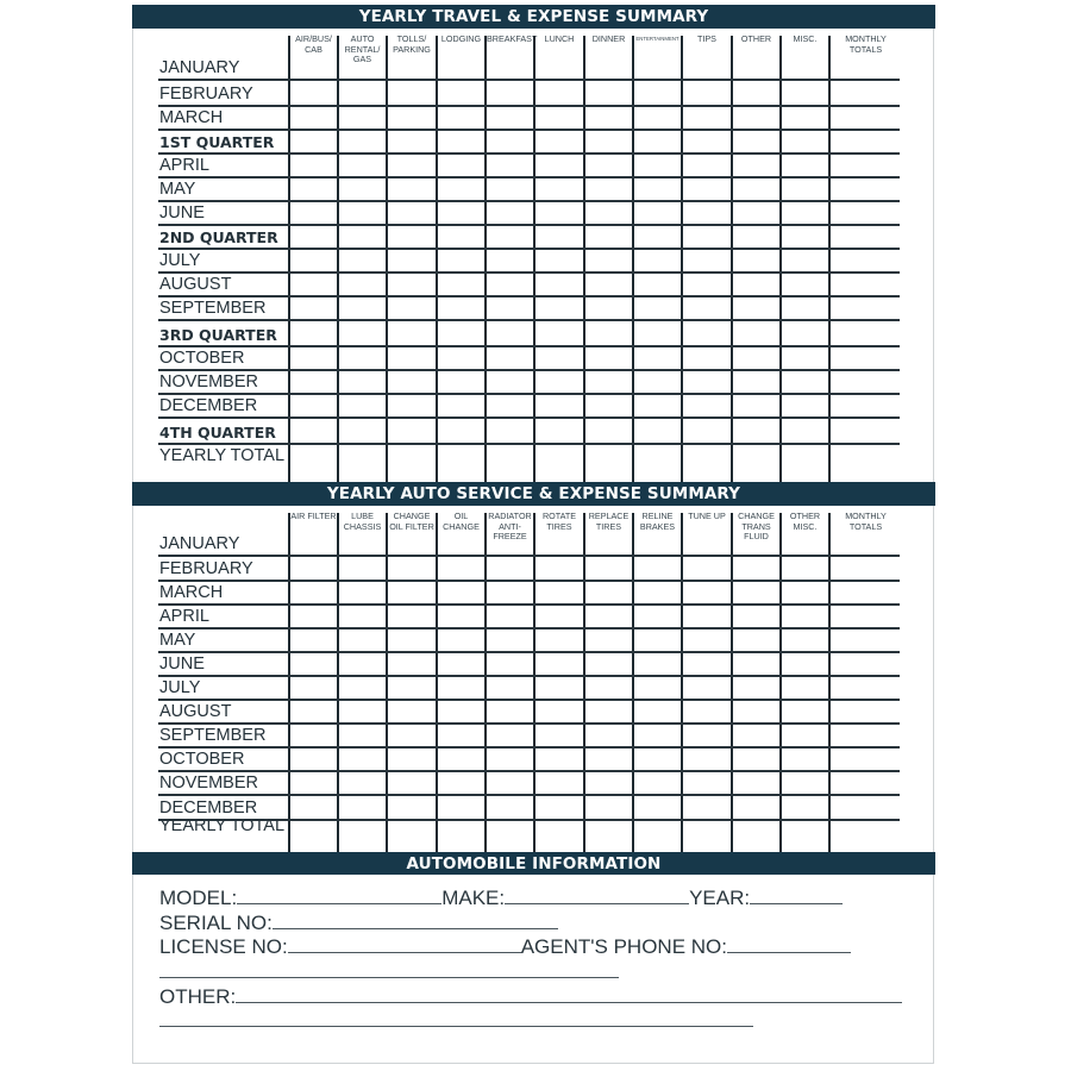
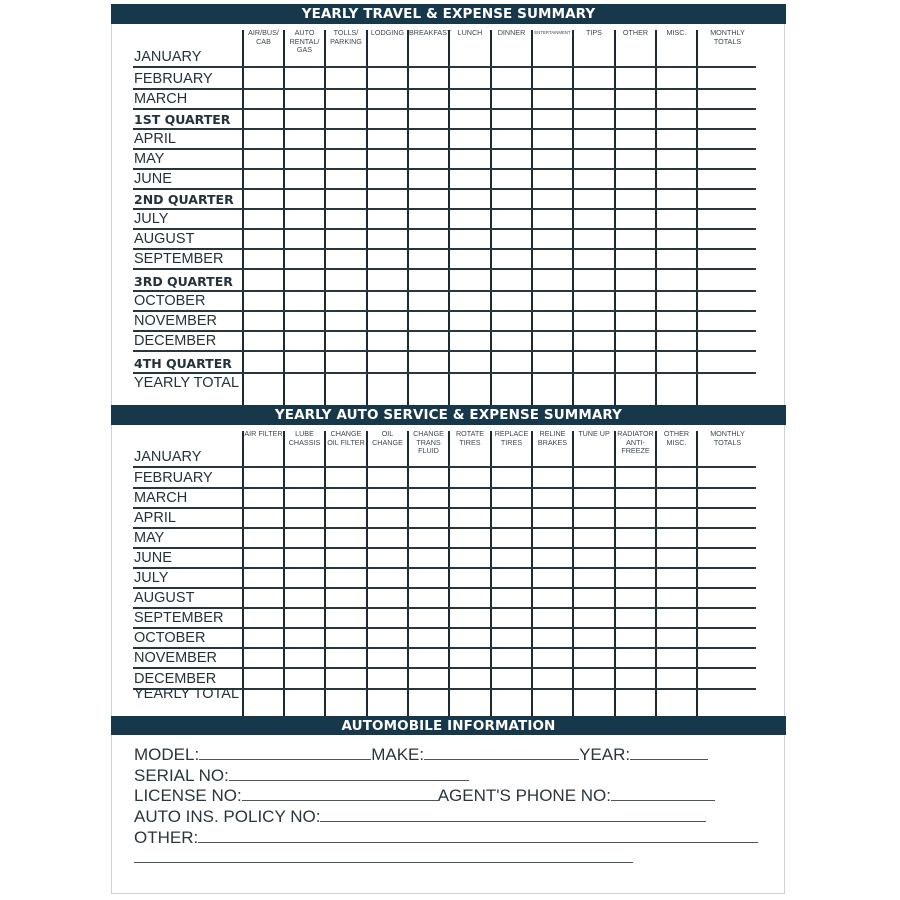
  YEARLY TRAVEL & EXPENSE SUMMARY
  AIR/BUS/ CAB
  AUTO RENTAL/ GAS
  TOLLS/ PARKING
  LODGING
  BREAKFAS
  LUNCH
  DINNER
  TIPS
  OTHER
  MISC.
  MONTHLY TOTALS
  JANUARY
  FEBRUARY
  MARCH
  1ST QUARTER
  APRIL
  MAY
  JUNE
  2ND QUARTER
  JULY
  AUGUST
  SEPTEMBER
  3RD QUARTER
  OCTOBER
  NOVEMBER
  DECEMBER
  4TH QUARTER
  YEARLY TOTAL
  YEARLY AUTO SERVICE & EXPENSE SUMMARY
  AIR FILTER
  LUBE CHASSIS
  CHANGE OIL FILTER
  OIL CHANGE
- RADIATOR ANTI- FREEZE
+ CHANGE TRANS FLUID
  ROTATE TIRES
  REPLACE TIRES
  RELINE BRAKES
  TUNE UP
- CHANGE TRANS FLUID
+ RADIATOR ANTI- FREEZE
  OTHER MISC.
  MONTHLY TOTALS
  JANUARY
  FEBRUARY
  MARCH
  APRIL
  MAY
  JUNE
  JULY
  AUGUST
  SEPTEMBER
  OCTOBER
  NOVEMBER
  DECEMBER
  YEARLY TOTAL
  AUTOMOBILE INFORMATION
  MODEL: MAKE: YEAR:
  SERIAL NO:
  LICENSE NO: AGENT'S PHONE NO:
+ AUTO INS. POLICY NO:
  OTHER:
